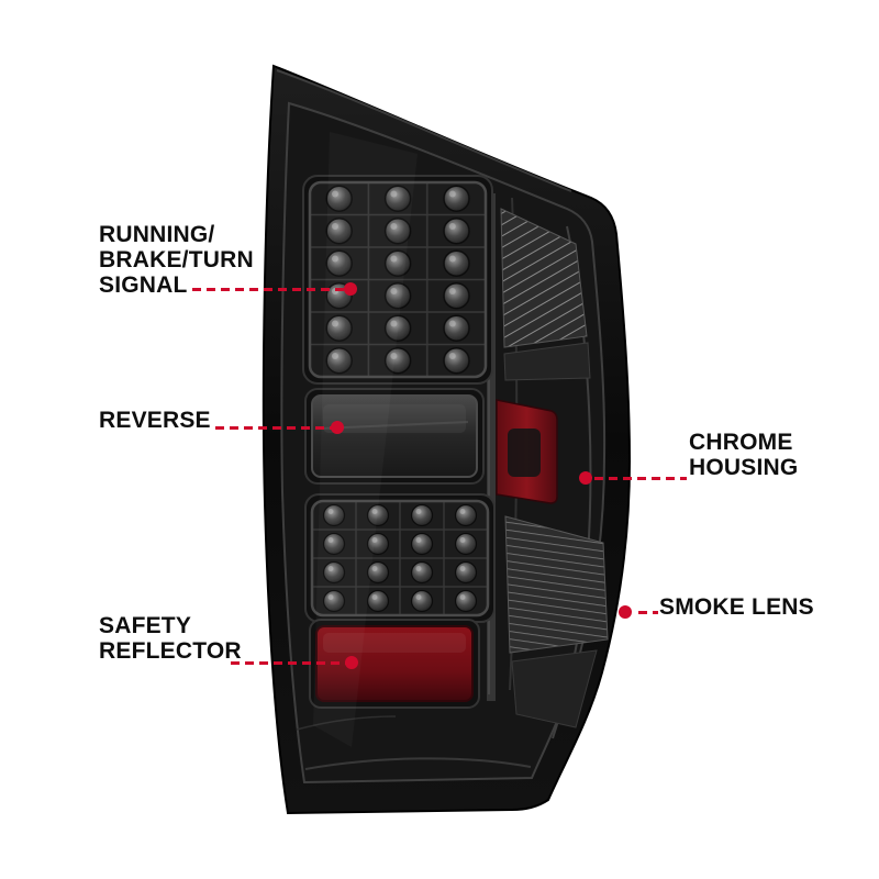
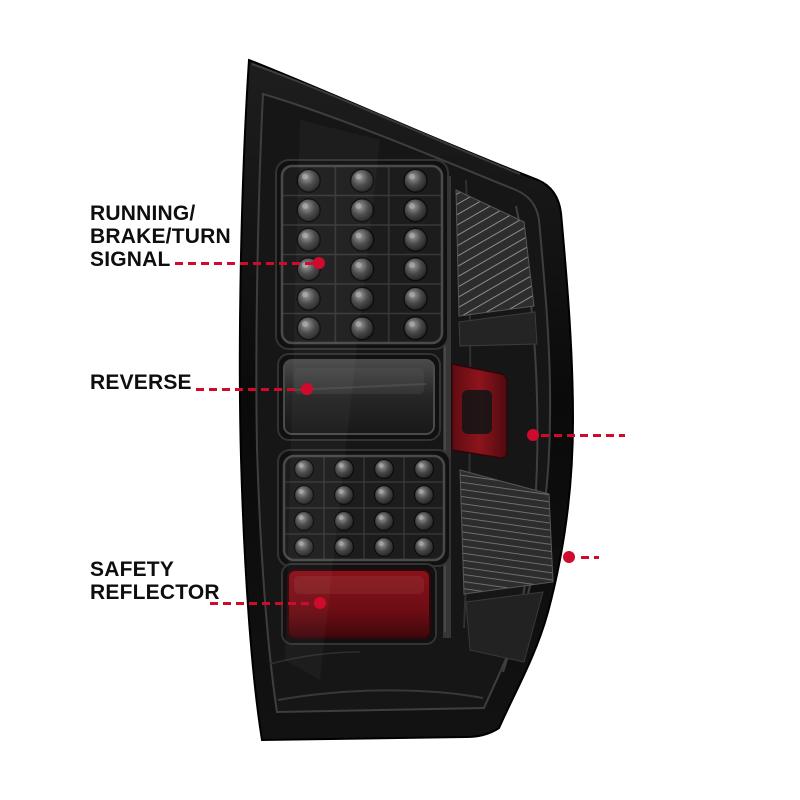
  RUNNING/
  BRAKE/TURN
  SIGNAL
  REVERSE
  SAFETY
  REFLECTOR
- CHROME
- HOUSING
- SMOKE LENS
